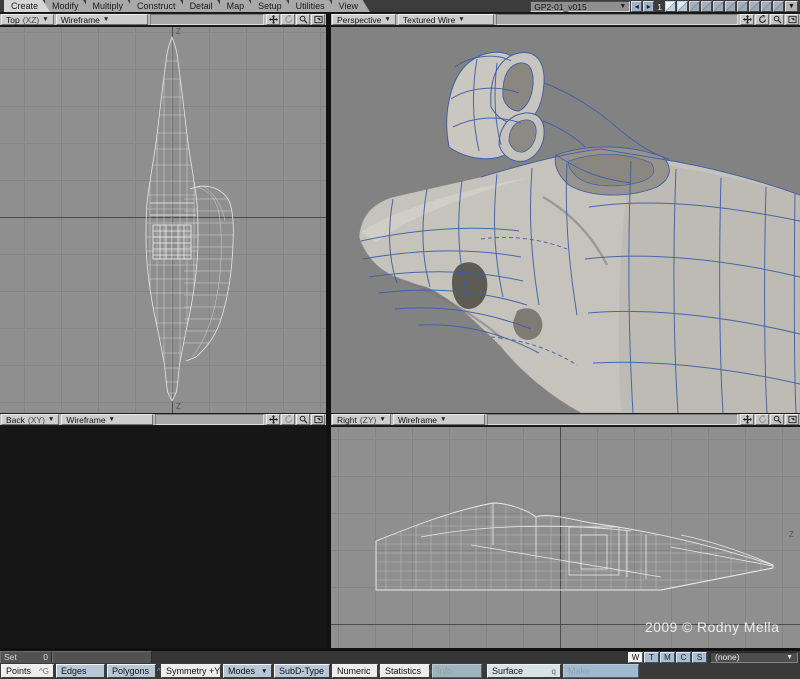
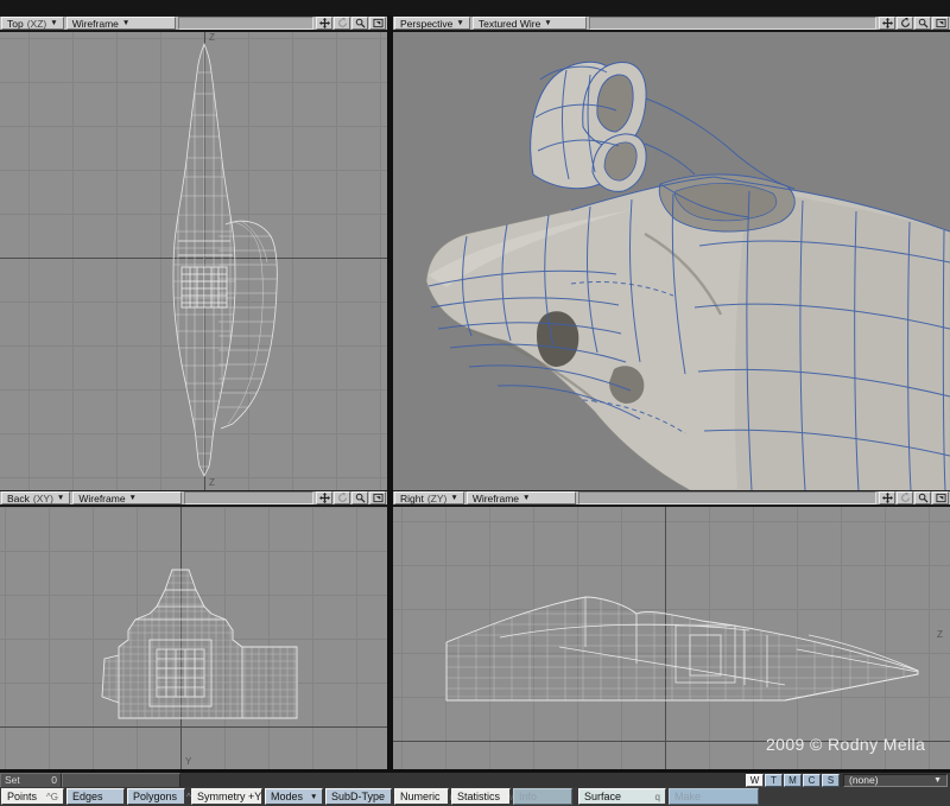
- Create
- Modify
- Multiply
- Construct
- Detail
- Map
- Setup
- Utilities
- View
- GP2-01_v015
- ◂
- ▸
- 1
  Top
  (XZ)
  Wireframe
  Perspective
  Textured Wire
  Z
  Z
  Back
  (XY)
  Wireframe
  Right
  (ZY)
  Wireframe
+ Y
  Z
  2009 © Rodny Mella
  Set
  0
  W
  T
  M
  C
  S
  (none)
  Points
  ^G
  Edges
  Polygons
  Symmetry +Y
  Modes
  SubD-Type
  Numeric
  Statistics
  Surface
  q
  Make
